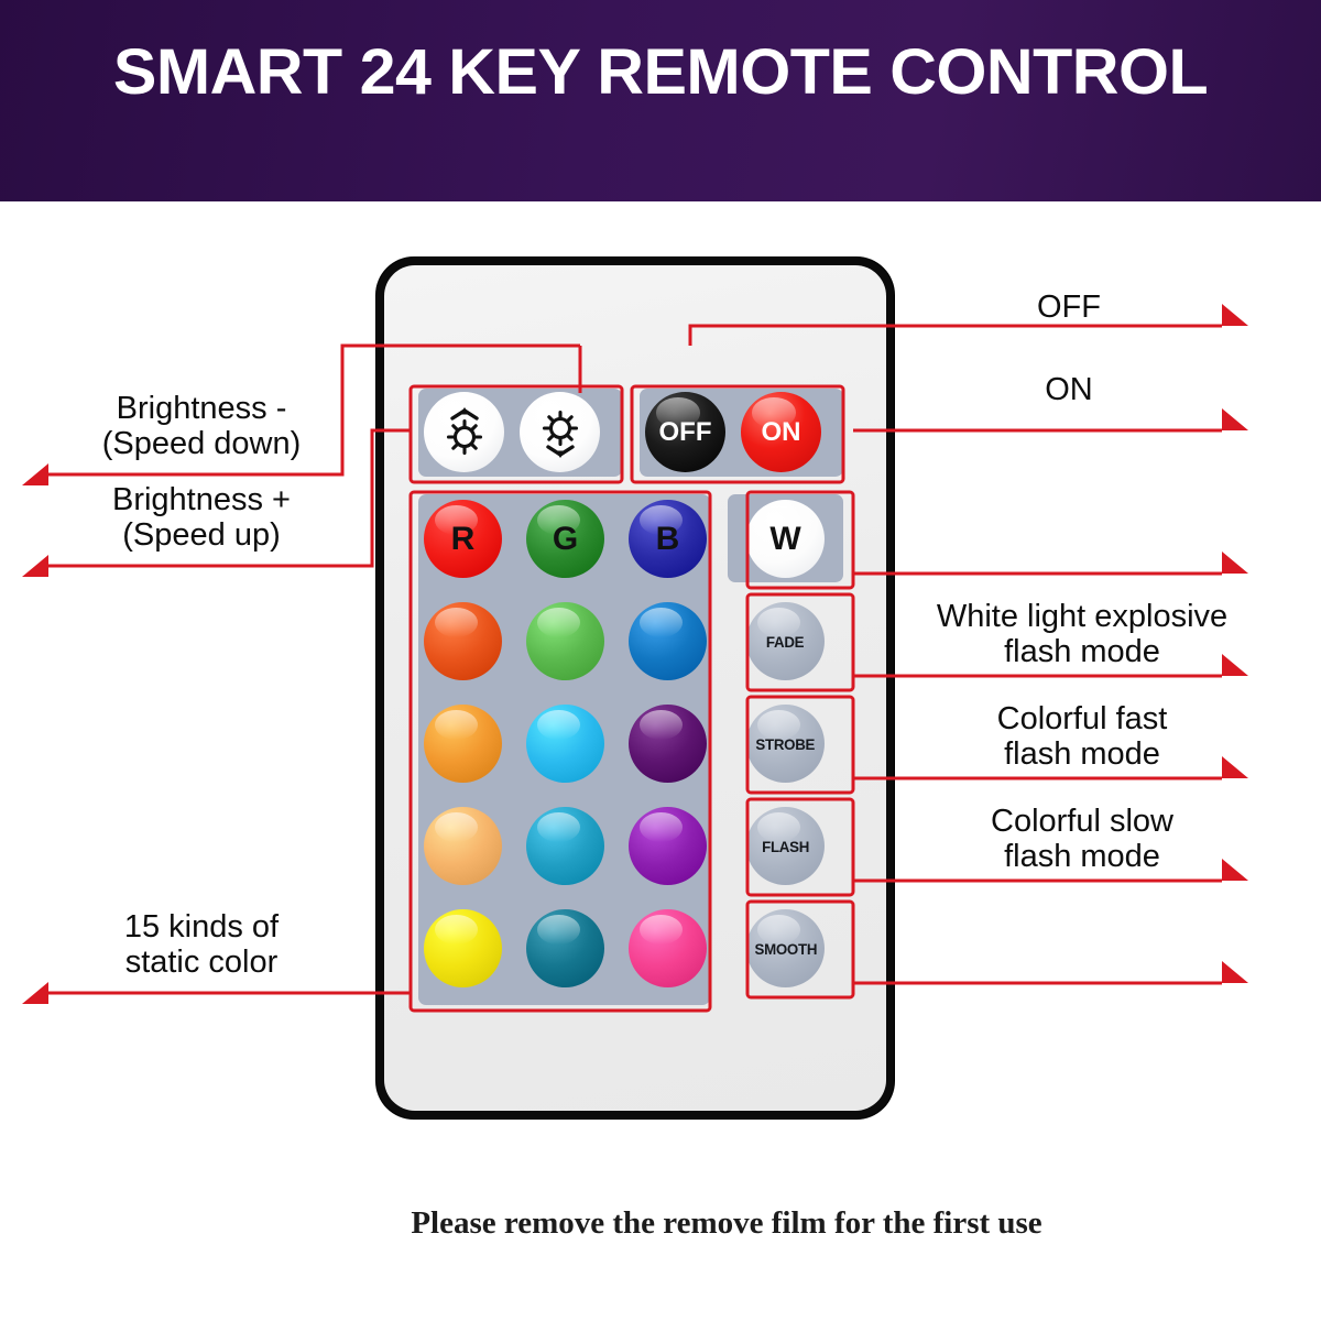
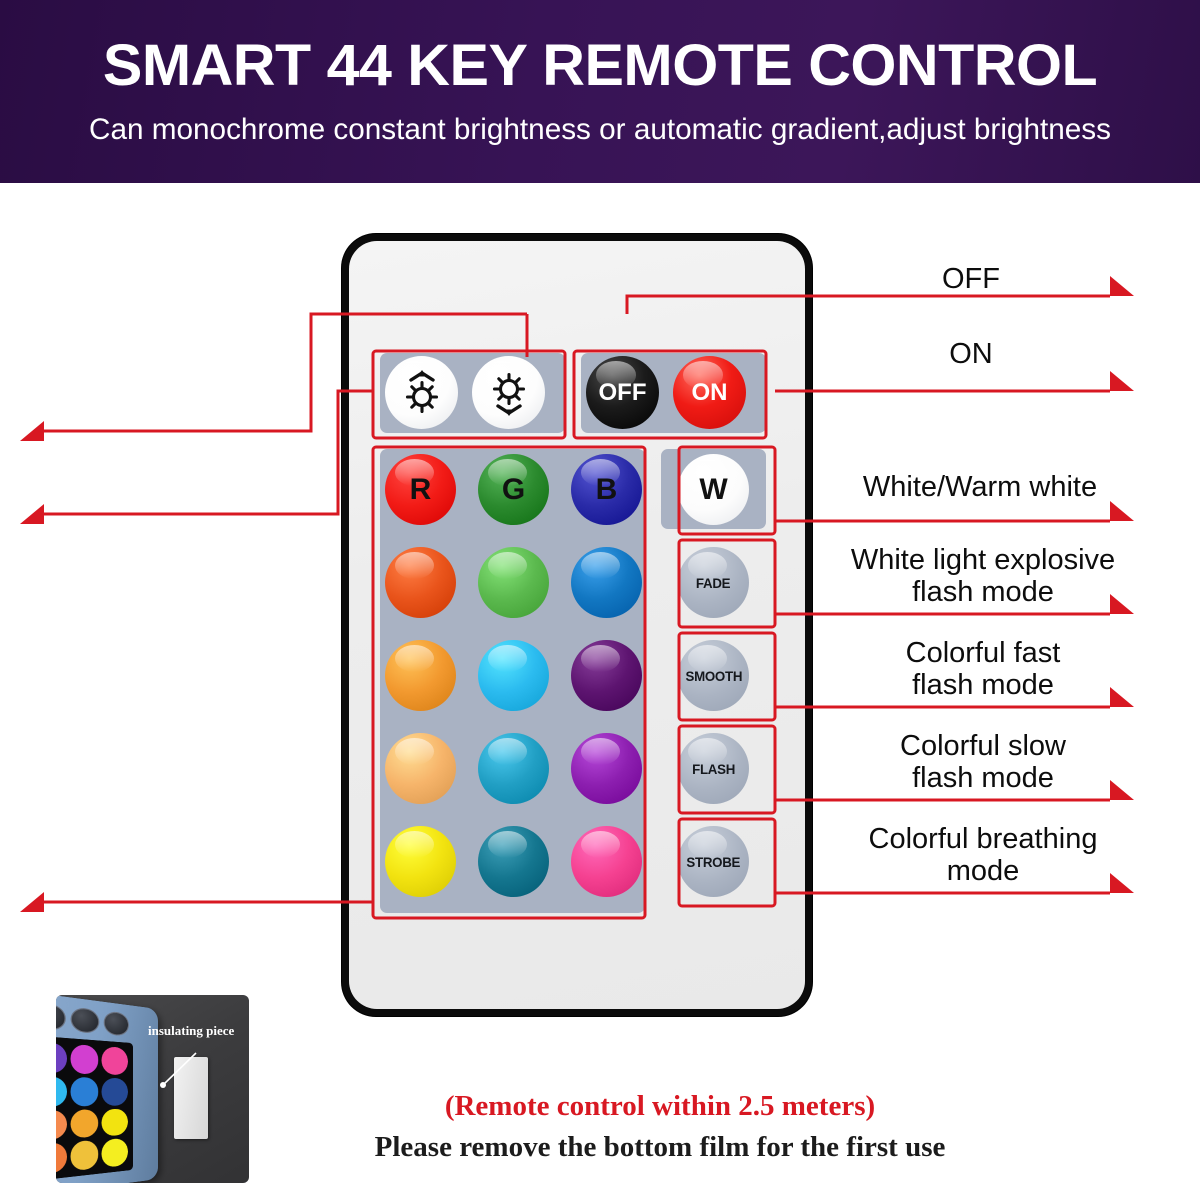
- SMART 24 KEY REMOTE CONTROL
+ SMART 44 KEY REMOTE CONTROL
+ Can monochrome constant brightness or automatic gradient,adjust brightness
  OFF
  ON
  R
  G
  B
  W
  FADE
- STROBE
+ SMOOTH
  FLASH
- SMOOTH
+ STROBE
- Brightness -
- (Speed down)
- Brightness +
- (Speed up)
- 15 kinds of
- static color
  OFF
  ON
+ White/Warm white
  White light explosive
  flash mode
  Colorful fast
  flash mode
  Colorful slow
  flash mode
+ Colorful breathing
+ mode
+ insulating piece
+ (Remote control within 2.5 meters)
- Please remove the remove film for the first use
+ Please remove the bottom film for the first use
